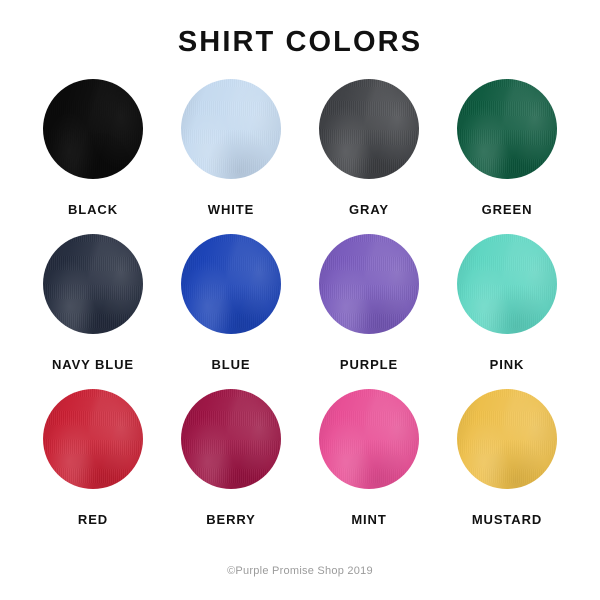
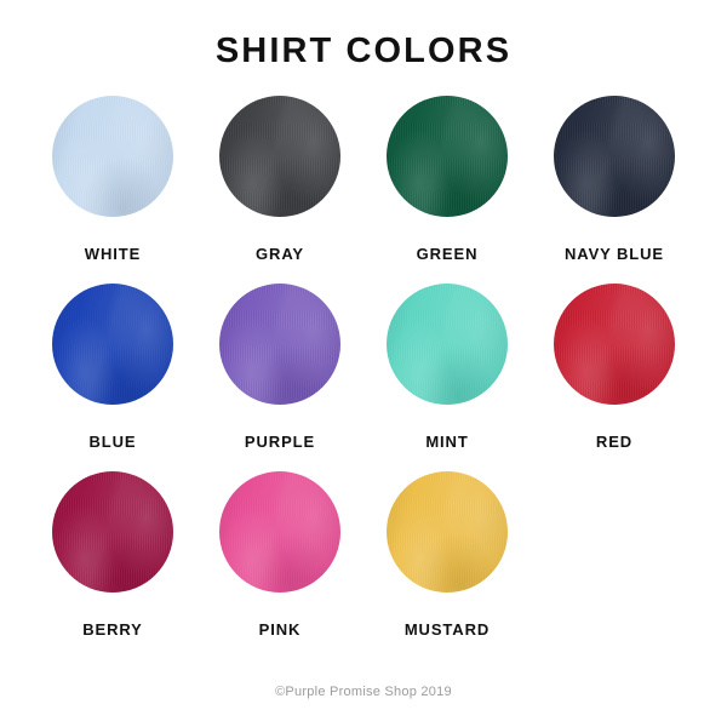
  SHIRT COLORS
- BLACK
  WHITE
  GRAY
  GREEN
  NAVY BLUE
  BLUE
  PURPLE
- PINK
+ MINT
  RED
  BERRY
- MINT
+ PINK
  MUSTARD
  ©Purple Promise Shop 2019
